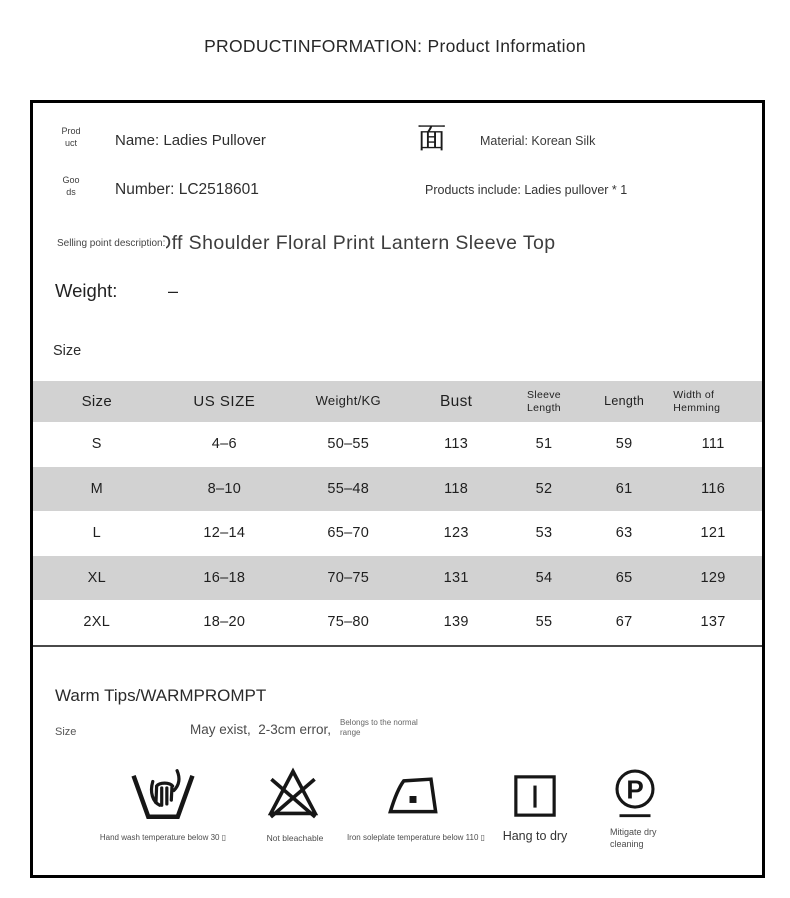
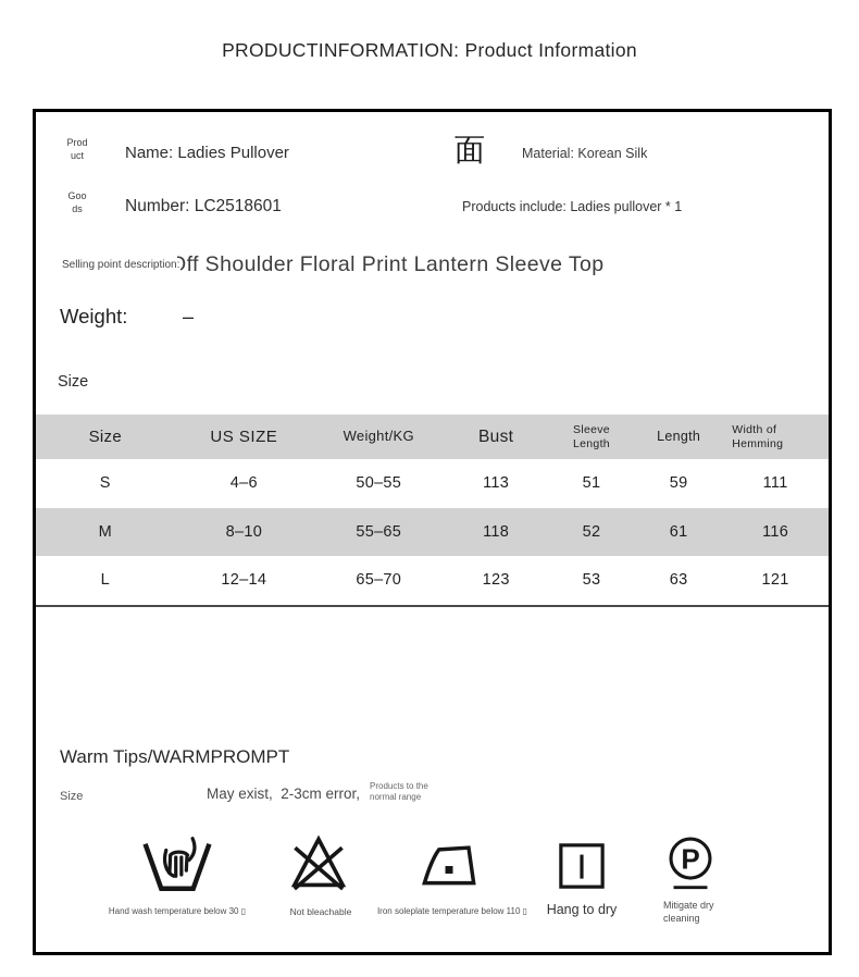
  PRODUCTINFORMATION: Product Information
  Prod
  uct
  Name: Ladies Pullover
  面
  Material: Korean Silk
  Goo
  ds
  Number: LC2518601
  Products include: Ladies pullover * 1
  Selling point description:
  ff Shoulder Floral Print Lantern Sleeve Top
  Weight:
  –
  Size
  Size
  US SIZE
  Weight/KG
  Bust
  Sleeve Length
  Length
  Width of Hemming
  S
  4–6
  50–55
  113
  51
  59
  111
  M
  8–10
- 55–48
+ 55–65
  118
  52
  61
  116
  L
  12–14
  65–70
  123
  53
  63
  121
- XL
- 16–18
- 70–75
- 131
- 54
- 65
- 129
- 2XL
- 18–20
- 75–80
- 139
- 55
- 67
- 137
  Warm Tips/WARMPROMPT
  Size
  May exist, 2-3cm error,
- Belongs to the normal range
+ Products to the normal range
  P
  Hand wash temperature below 30 ▯
  Not bleachable
  Iron soleplate temperature below 110 ▯
  Hang to dry
  Mitigate dry cleaning
